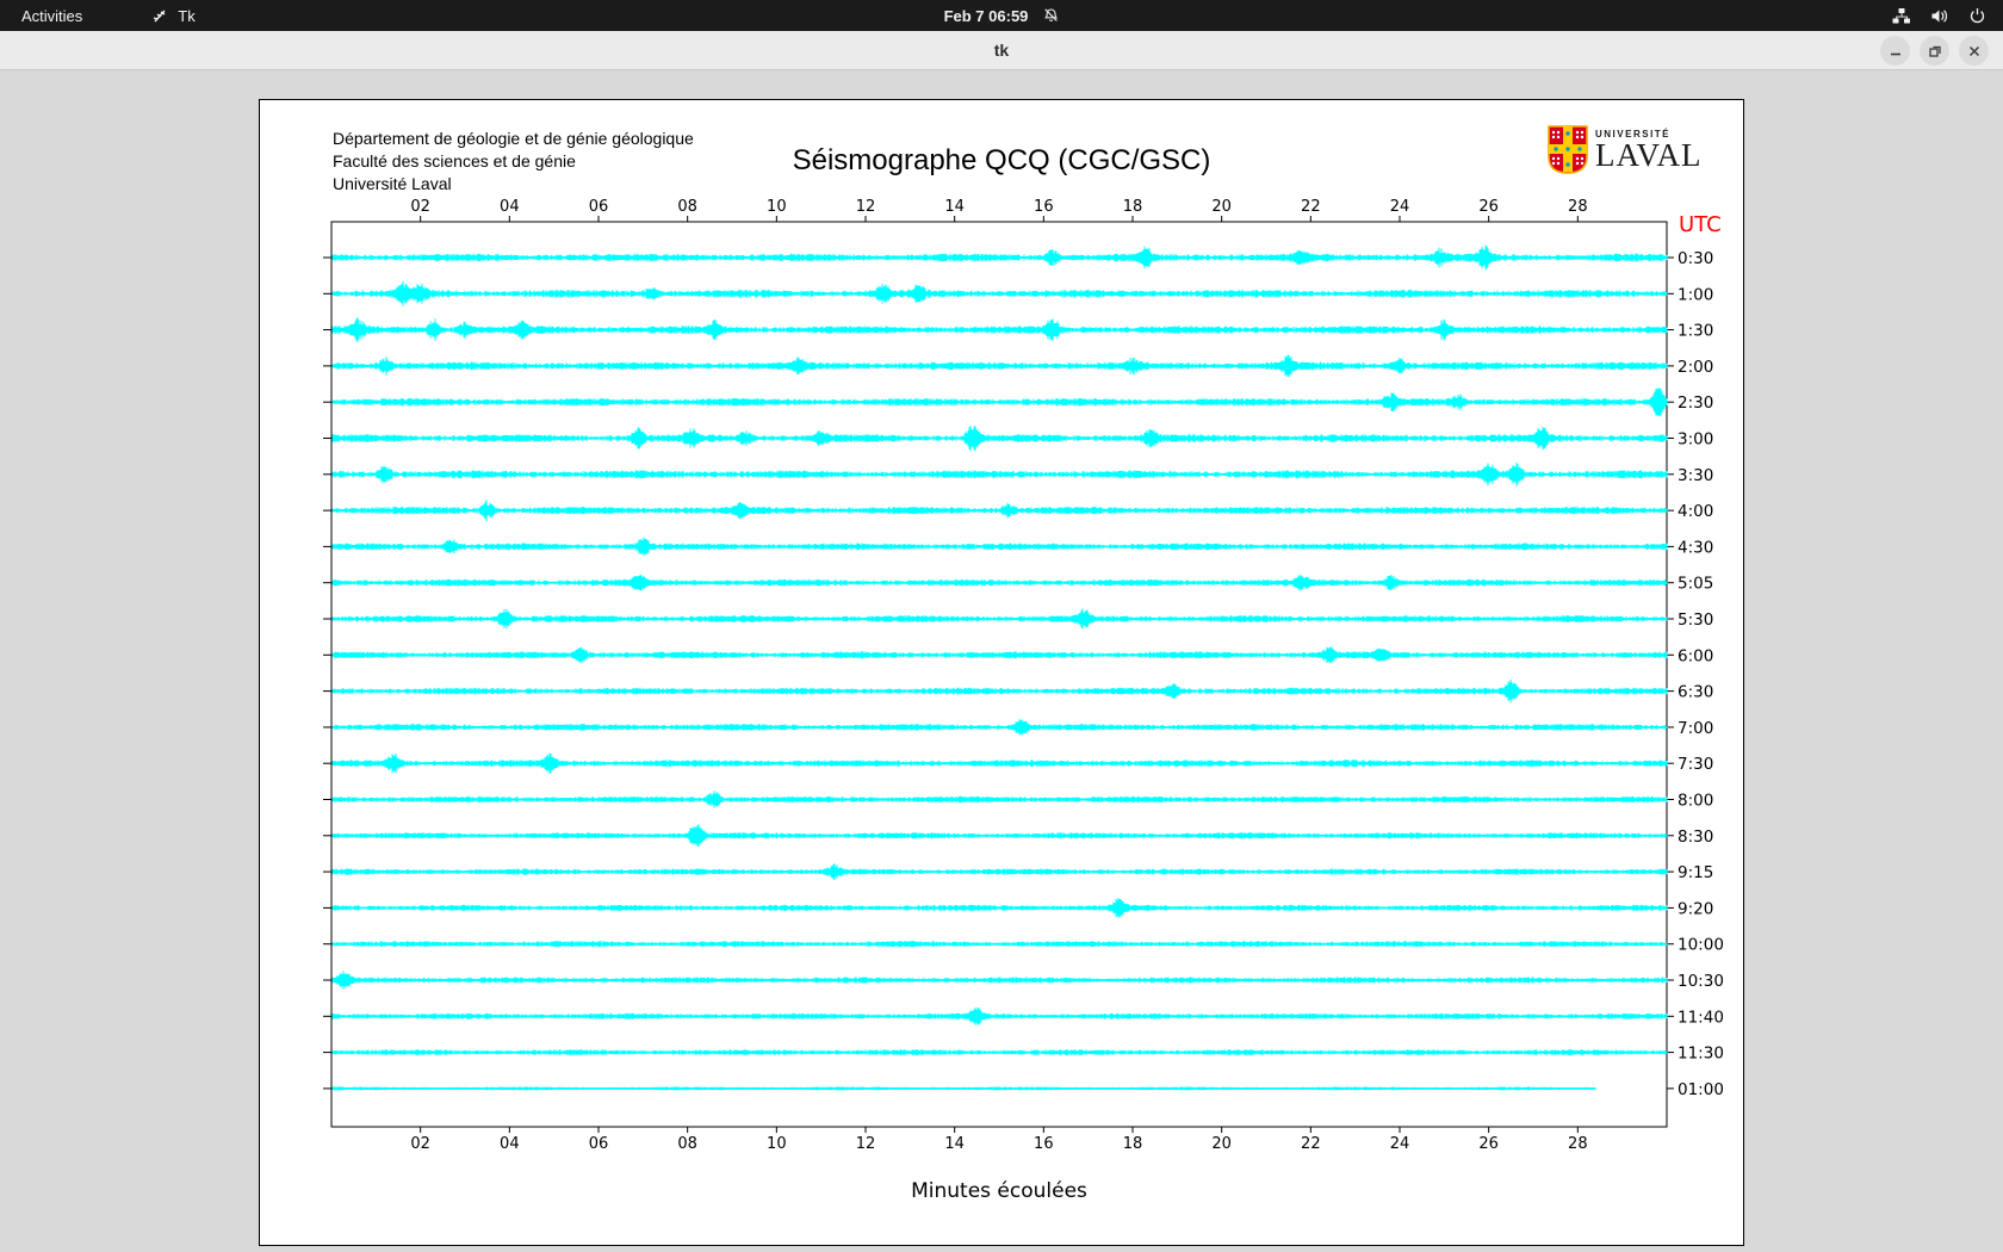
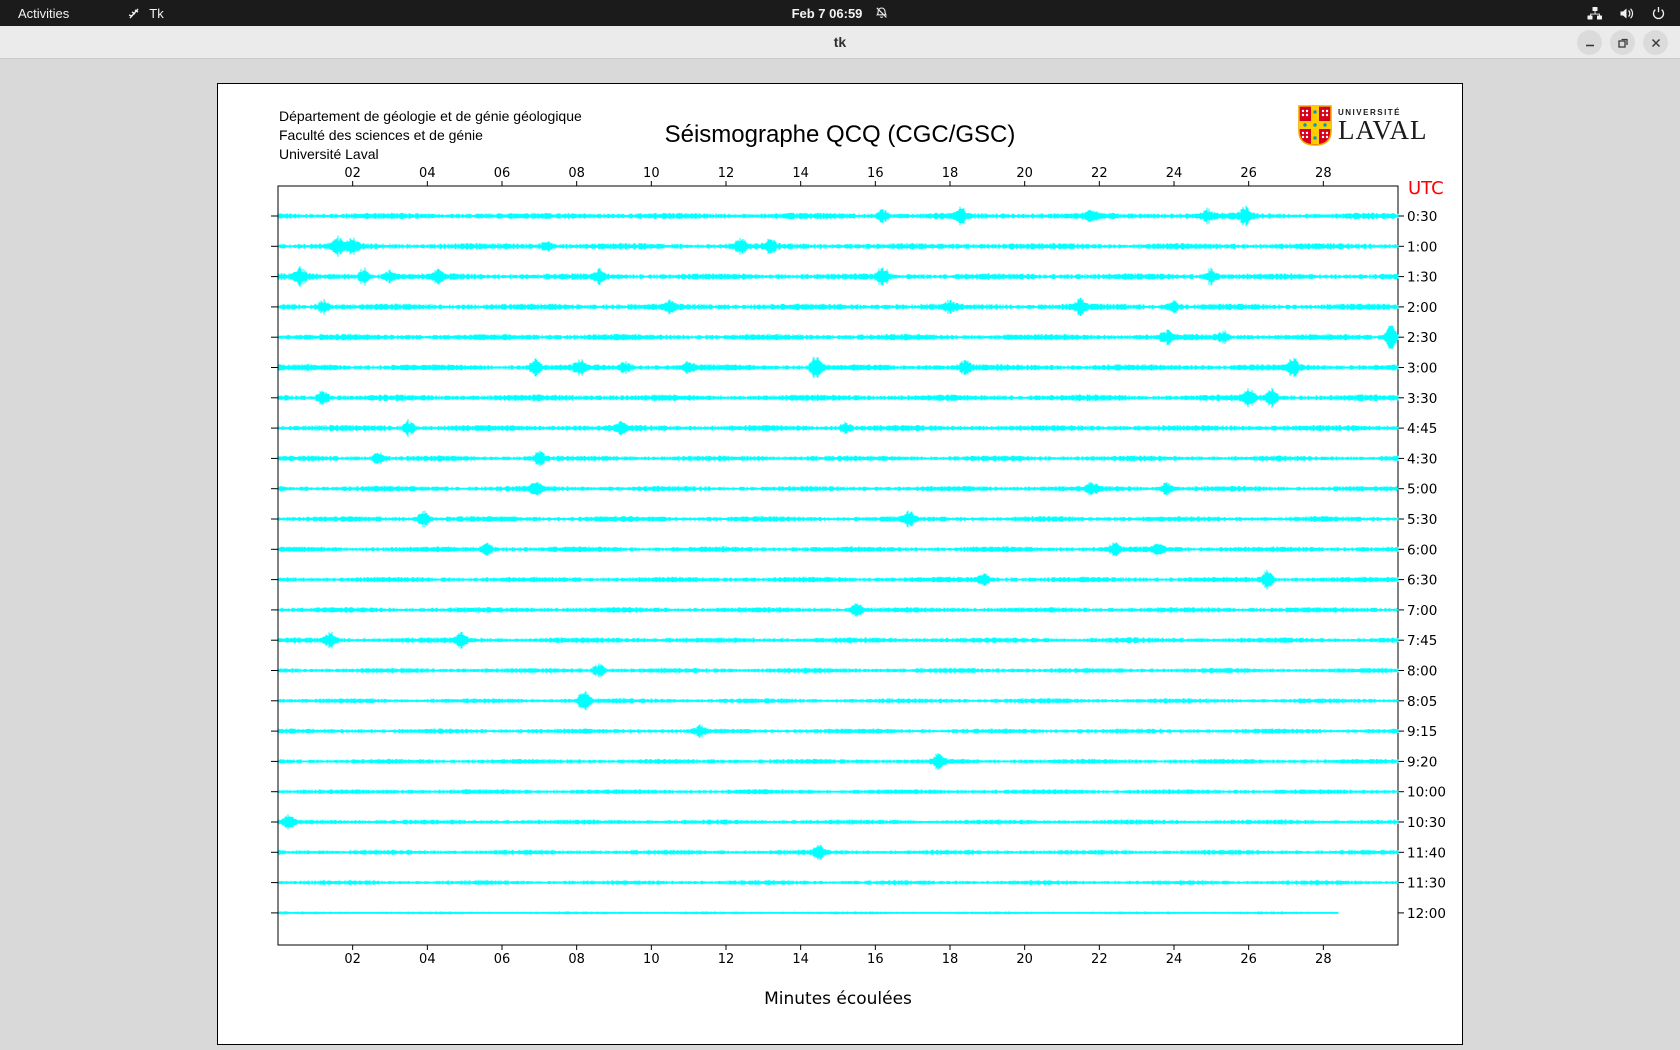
  Activities
  Tk
  Feb 7 06:59
  tk
  Département de géologie et de génie géologique
  Faculté des sciences et de génie
  Université Laval
  Séismographe QCQ (CGC/GSC)
  UNIVERSITÉ
  LAVAL
  02
  02
  04
  04
  06
  06
  08
  08
  10
  10
  12
  12
  14
  14
  16
  16
  18
  18
  20
  20
  22
  22
  24
  24
  26
  26
  28
  28
  UTC
  Minutes écoulées
  0:30
  1:00
  1:30
  2:00
  2:30
  3:00
  3:30
- 4:00
+ 4:45
  4:30
- 5:05
+ 5:00
  5:30
  6:00
  6:30
  7:00
- 7:30
+ 7:45
  8:00
- 8:30
+ 8:05
  9:15
  9:20
  10:00
  10:30
  11:40
  11:30
- 01:00
+ 12:00
